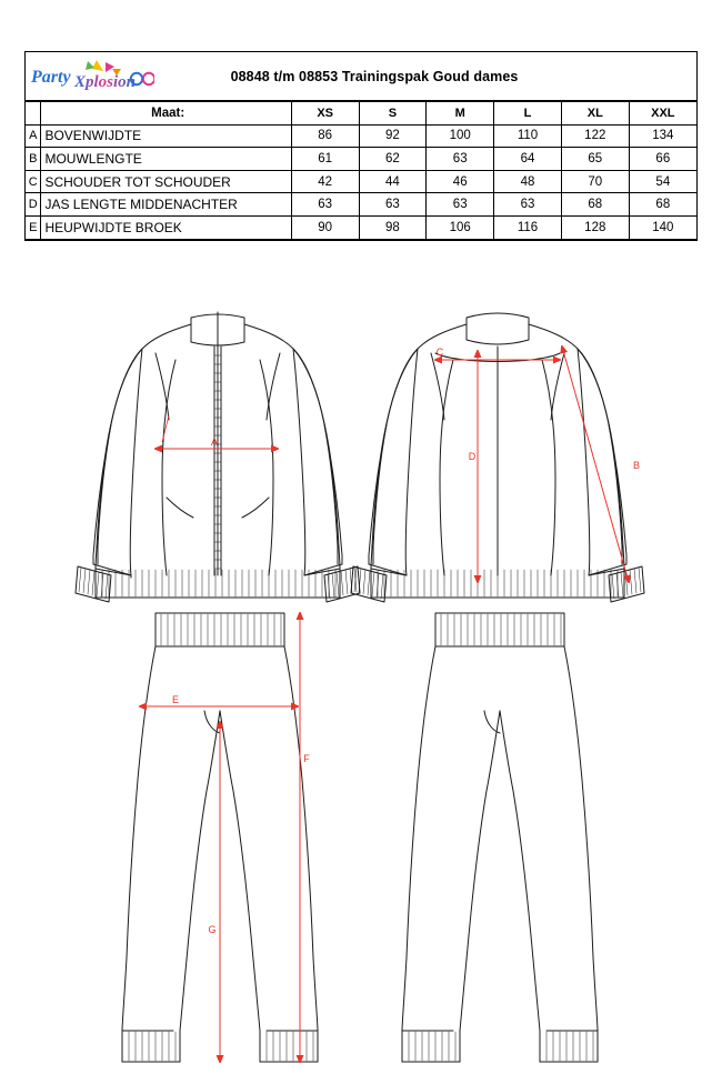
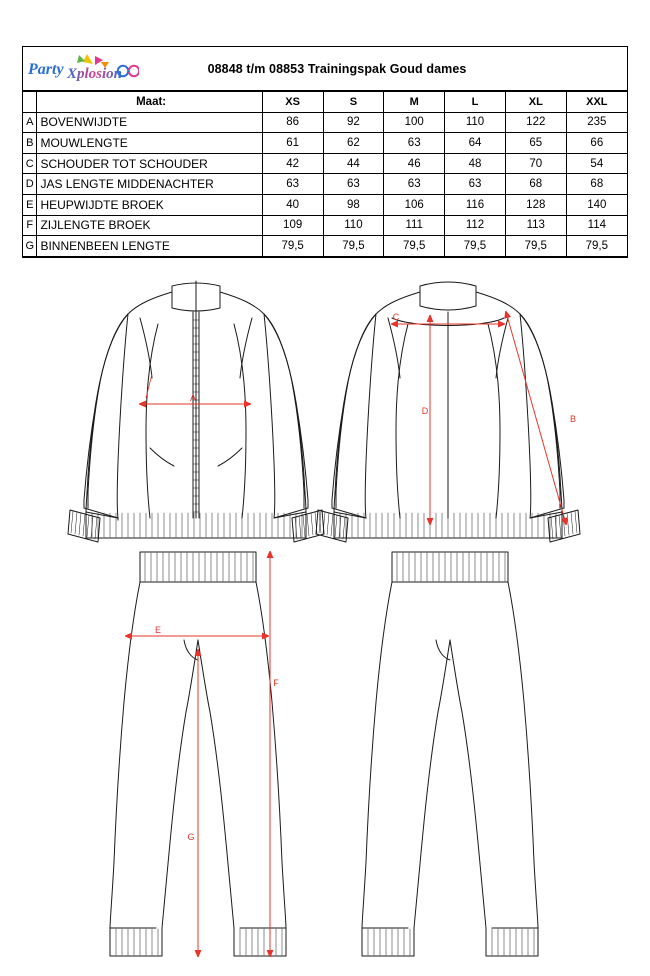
  Party
  Xplosio
  08848 t/m 08853 Trainingspak Goud dames
  	Maat:	XS	S	M	L	XL	XXL
- A	BOVENWIJDTE	86	92	100	110	122	134
+ A	BOVENWIJDTE	86	92	100	110	122	235
  B	MOUWLENGTE	61	62	63	64	65	66
  C	SCHOUDER TOT SCHOUDER	42	44	46	48	70	54
  D	JAS LENGTE MIDDENACHTER	63	63	63	63	68	68
- E	HEUPWIJDTE BROEK	90	98	106	116	128	140
+ E	HEUPWIJDTE BROEK	40	98	106	116	128	140
+ F	ZIJLENGTE BROEK	109	110	111	112	113	114
+ G	BINNENBEEN LENGTE	79,5	79,5	79,5	79,5	79,5	79,5
  A
  C
  D
  B
  E
  F
  G
